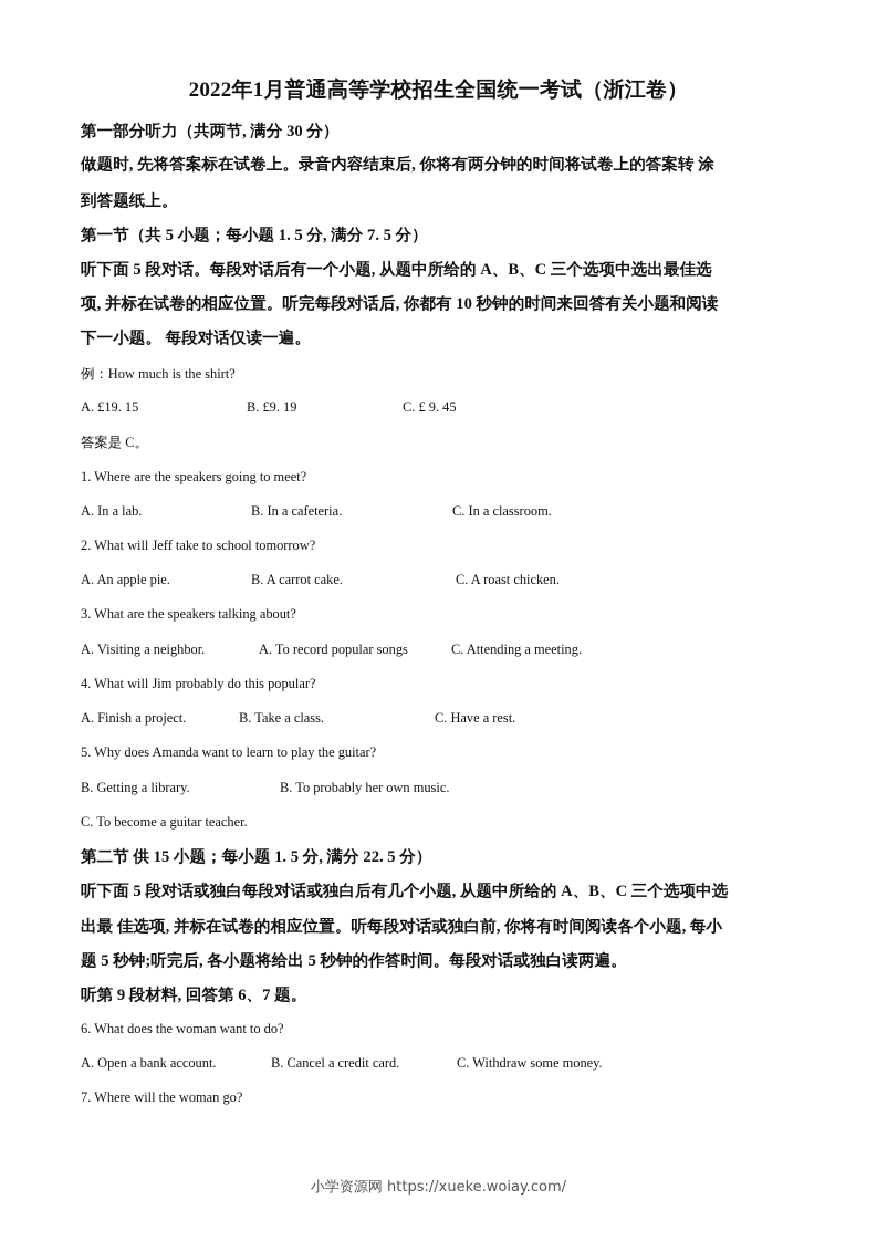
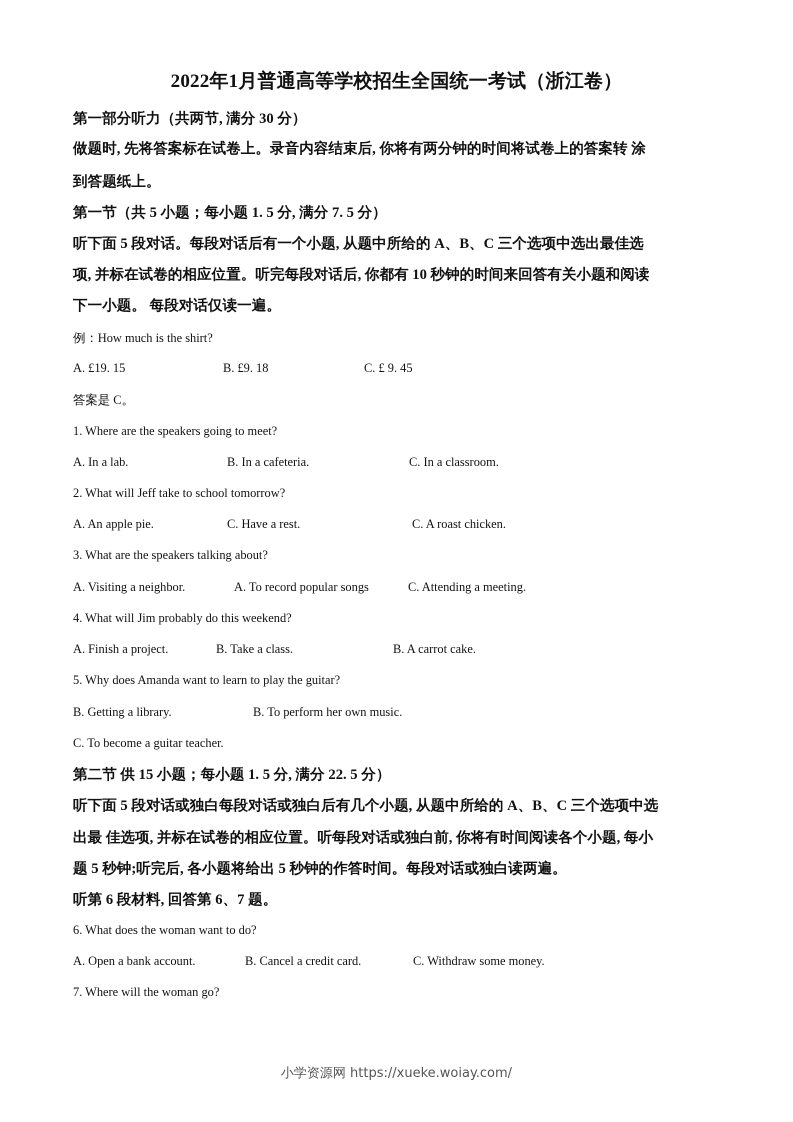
  2022年1月普通高等学校招生全国统一考试（浙江卷）
  第一部分听力（共两节, 满分 30 分）
  做题时, 先将答案标在试卷上。录音内容结束后, 你将有两分钟的时间将试卷上的答案转 涂
  到答题纸上。
  第一节（共 5 小题；每小题 1. 5 分, 满分 7. 5 分）
  听下面 5 段对话。每段对话后有一个小题, 从题中所给的 A、B、C 三个选项中选出最佳选
  项, 并标在试卷的相应位置。听完每段对话后, 你都有 10 秒钟的时间来回答有关小题和阅读
  下一小题。 每段对话仅读一遍。
  例：How much is the shirt?
  A. £19. 15
- B. £9. 19
+ B. £9. 18
  C. £ 9. 45
  答案是 C。
  1. Where are the speakers going to meet?
  A. In a lab.
  B. In a cafeteria.
  C. In a classroom.
  2. What will Jeff take to school tomorrow?
  A. An apple pie.
- B. A carrot cake.
+ C. Have a rest.
  C. A roast chicken.
  3. What are the speakers talking about?
  A. Visiting a neighbor.
  A. To record popular songs
  C. Attending a meeting.
- 4. What will Jim probably do this popular?
+ 4. What will Jim probably do this weekend?
  A. Finish a project.
  B. Take a class.
- C. Have a rest.
+ B. A carrot cake.
  5. Why does Amanda want to learn to play the guitar?
  B. Getting a library.
- B. To probably her own music.
+ B. To perform her own music.
  C. To become a guitar teacher.
  第二节 供 15 小题；每小题 1. 5 分, 满分 22. 5 分）
  听下面 5 段对话或独白每段对话或独白后有几个小题, 从题中所给的 A、B、C 三个选项中选
  出最 佳选项, 并标在试卷的相应位置。听每段对话或独白前, 你将有时间阅读各个小题, 每小
  题 5 秒钟;听完后, 各小题将给出 5 秒钟的作答时间。每段对话或独白读两遍。
- 听第 9 段材料, 回答第 6、7 题。
+ 听第 6 段材料, 回答第 6、7 题。
  6. What does the woman want to do?
  A. Open a bank account.
  B. Cancel a credit card.
  C. Withdraw some money.
  7. Where will the woman go?
  小学资源网 https://xueke.woiay.com/
